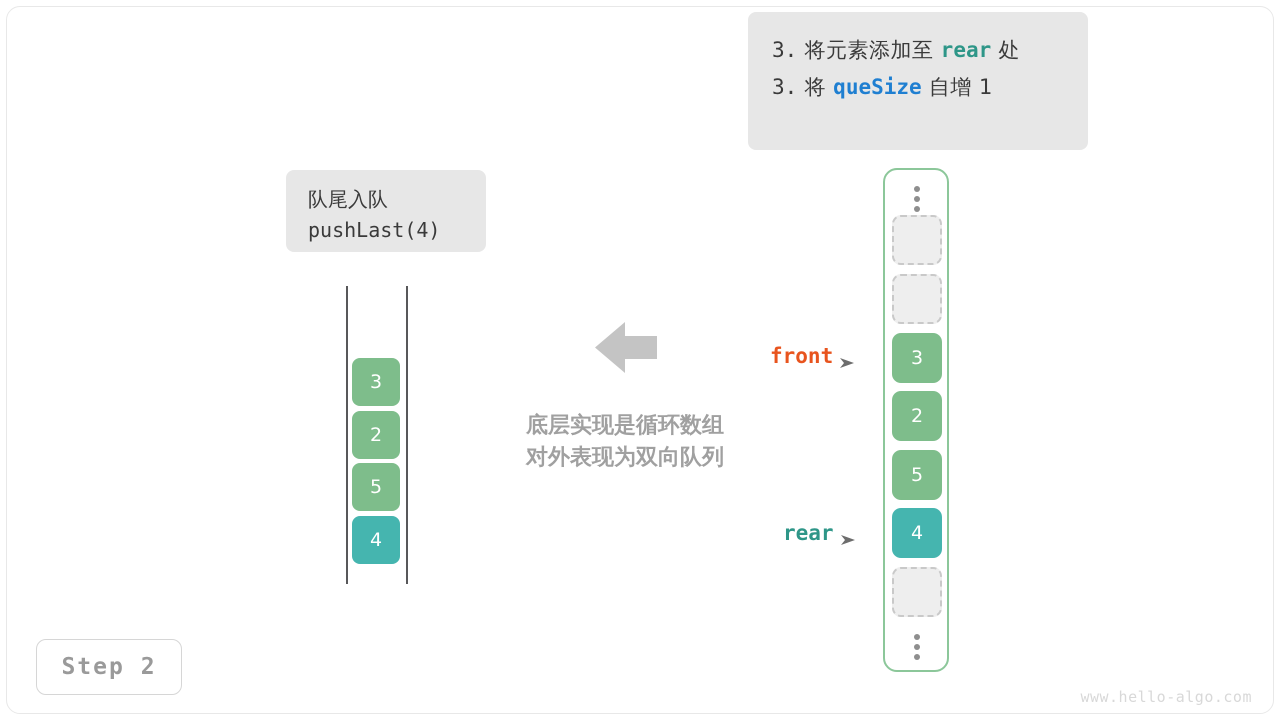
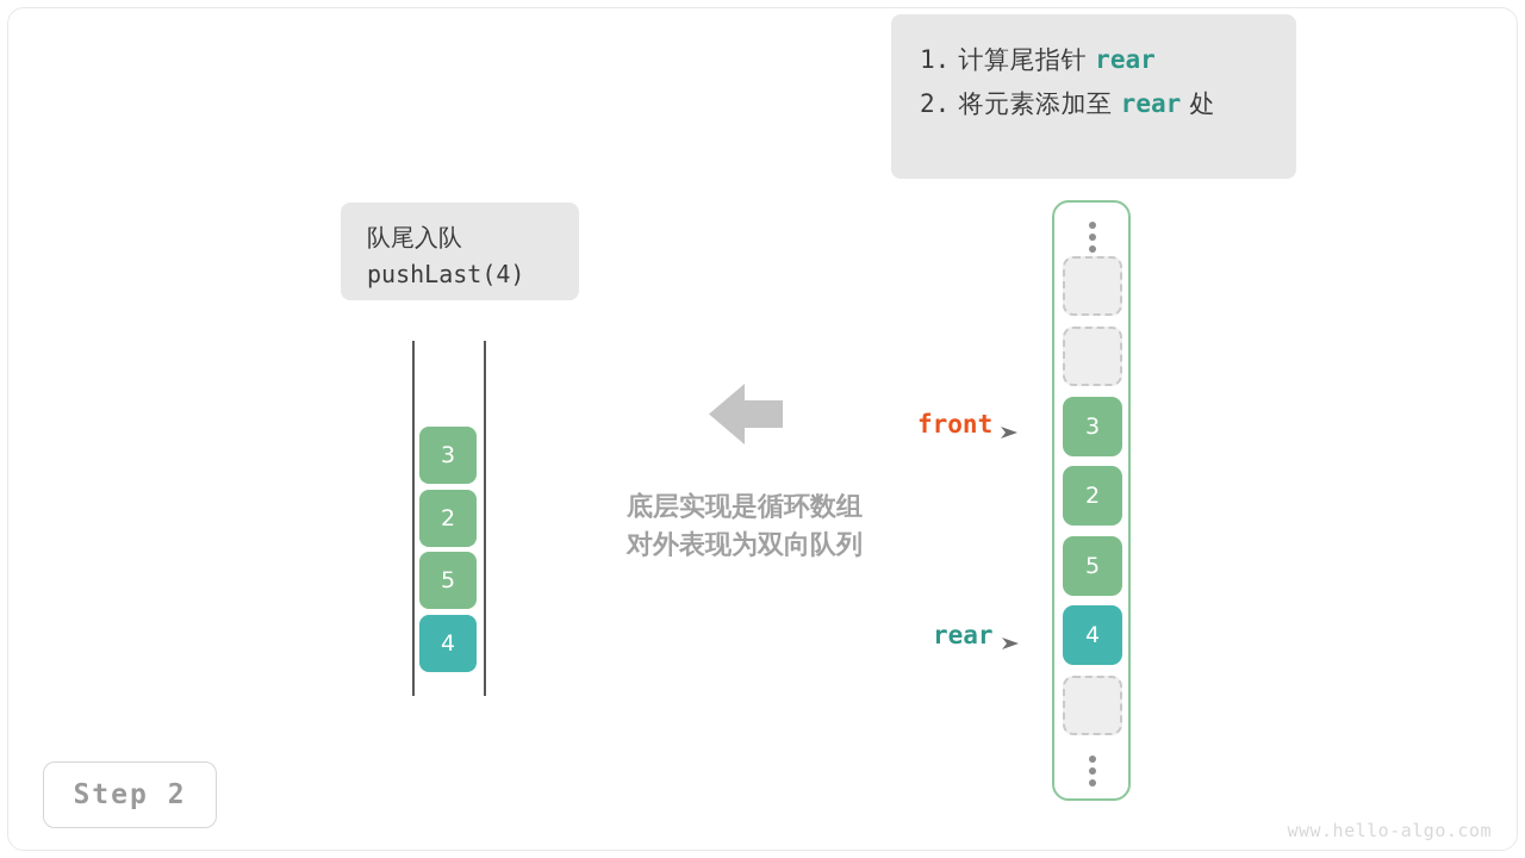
+ 1. 计算尾指针 rear
- 3. 将元素添加至 rear 处
+ 2. 将元素添加至 rear 处
- 3. 将 queSize 自增 1
  队尾入队
  pushLast(4)
  3
  2
  5
  4
  底层实现是循环数组
  对外表现为双向队列
  front
  rear
  3
  2
  5
  4
  Step 2
  www.hello-algo.com
